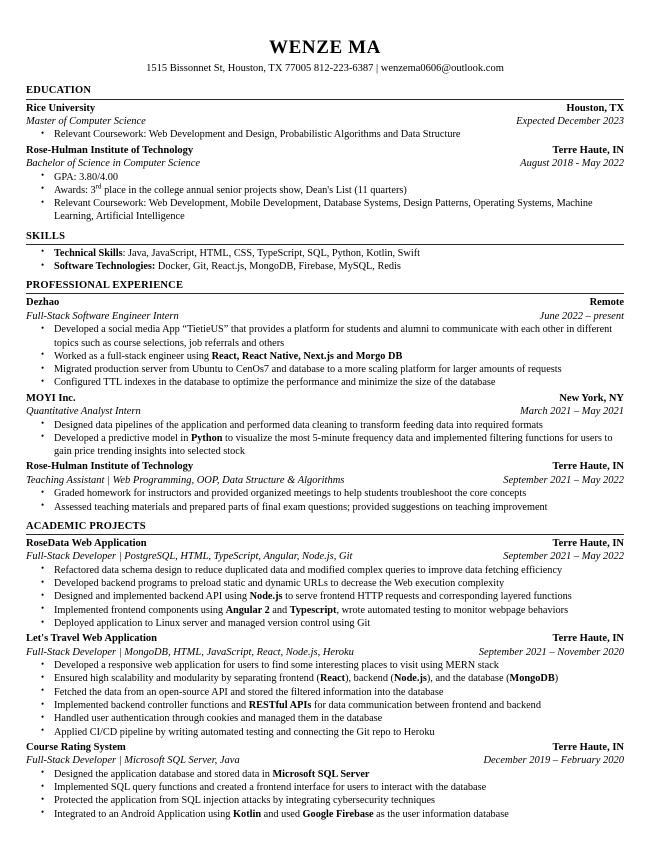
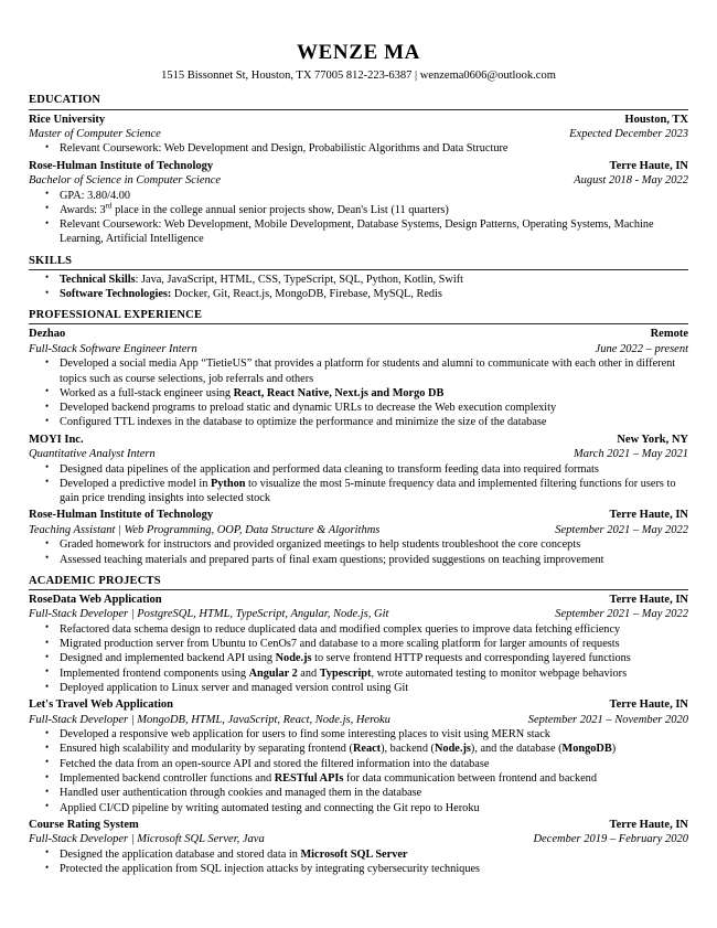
  WENZE MA
  1515 Bissonnet St, Houston, TX 77005 812-223-6387 | wenzema0606@outlook.com
  EDUCATION
  Rice University
  Houston, TX
  Master of Computer Science
  Expected December 2023
  Relevant Coursework: Web Development and Design, Probabilistic Algorithms and Data Structure
  Rose-Hulman Institute of Technology
  Terre Haute, IN
  Bachelor of Science in Computer Science
  August 2018 - May 2022
  GPA: 3.80/4.00
  Awards: 3rd place in the college annual senior projects show, Dean's List (11 quarters)
  Relevant Coursework: Web Development, Mobile Development, Database Systems, Design Patterns, Operating Systems, Machine Learning, Artificial Intelligence
  SKILLS
  Technical Skills: Java, JavaScript, HTML, CSS, TypeScript, SQL, Python, Kotlin, Swift
  Software Technologies: Docker, Git, React.js, MongoDB, Firebase, MySQL, Redis
  PROFESSIONAL EXPERIENCE
  Dezhao
  Remote
  Full-Stack Software Engineer Intern
  June 2022 – present
  Developed a social media App “TietieUS” that provides a platform for students and alumni to communicate with each other in different topics such as course selections, job referrals and others
  Worked as a full-stack engineer using React, React Native, Next.js and Morgo DB
- Migrated production server from Ubuntu to CenOs7 and database to a more scaling platform for larger amounts of requests
+ Developed backend programs to preload static and dynamic URLs to decrease the Web execution complexity
  Configured TTL indexes in the database to optimize the performance and minimize the size of the database
  MOYI Inc.
  New York, NY
  Quantitative Analyst Intern
  March 2021 – May 2021
  Designed data pipelines of the application and performed data cleaning to transform feeding data into required formats
  Developed a predictive model in Python to visualize the most 5-minute frequency data and implemented filtering functions for users to gain price trending insights into selected stock
  Rose-Hulman Institute of Technology
  Terre Haute, IN
  Teaching Assistant | Web Programming, OOP, Data Structure & Algorithms
  September 2021 – May 2022
  Graded homework for instructors and provided organized meetings to help students troubleshoot the core concepts
  Assessed teaching materials and prepared parts of final exam questions; provided suggestions on teaching improvement
  ACADEMIC PROJECTS
  RoseData Web Application
  Terre Haute, IN
  Full-Stack Developer | PostgreSQL, HTML, TypeScript, Angular, Node.js, Git
  September 2021 – May 2022
  Refactored data schema design to reduce duplicated data and modified complex queries to improve data fetching efficiency
- Developed backend programs to preload static and dynamic URLs to decrease the Web execution complexity
+ Migrated production server from Ubuntu to CenOs7 and database to a more scaling platform for larger amounts of requests
  Designed and implemented backend API using Node.js to serve frontend HTTP requests and corresponding layered functions
  Implemented frontend components using Angular 2 and Typescript, wrote automated testing to monitor webpage behaviors
  Deployed application to Linux server and managed version control using Git
  Let's Travel Web Application
  Terre Haute, IN
  Full-Stack Developer | MongoDB, HTML, JavaScript, React, Node.js, Heroku
  September 2021 – November 2020
  Developed a responsive web application for users to find some interesting places to visit using MERN stack
  Ensured high scalability and modularity by separating frontend (React), backend (Node.js), and the database (MongoDB)
  Fetched the data from an open-source API and stored the filtered information into the database
  Implemented backend controller functions and RESTful APIs for data communication between frontend and backend
  Handled user authentication through cookies and managed them in the database
  Applied CI/CD pipeline by writing automated testing and connecting the Git repo to Heroku
  Course Rating System
  Terre Haute, IN
  Full-Stack Developer | Microsoft SQL Server, Java
  December 2019 – February 2020
  Designed the application database and stored data in Microsoft SQL Server
- Implemented SQL query functions and created a frontend interface for users to interact with the database
  Protected the application from SQL injection attacks by integrating cybersecurity techniques
- Integrated to an Android Application using Kotlin and used Google Firebase as the user information database
